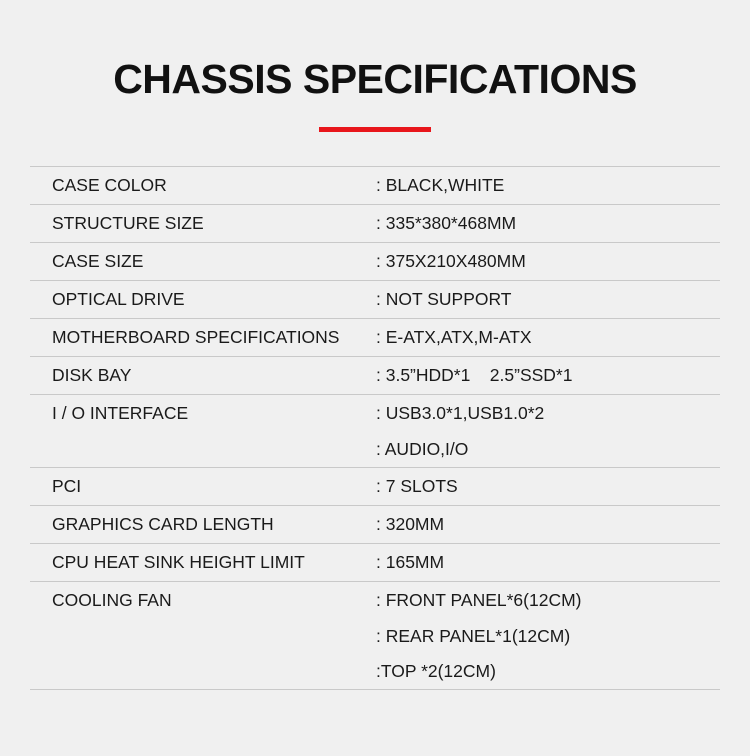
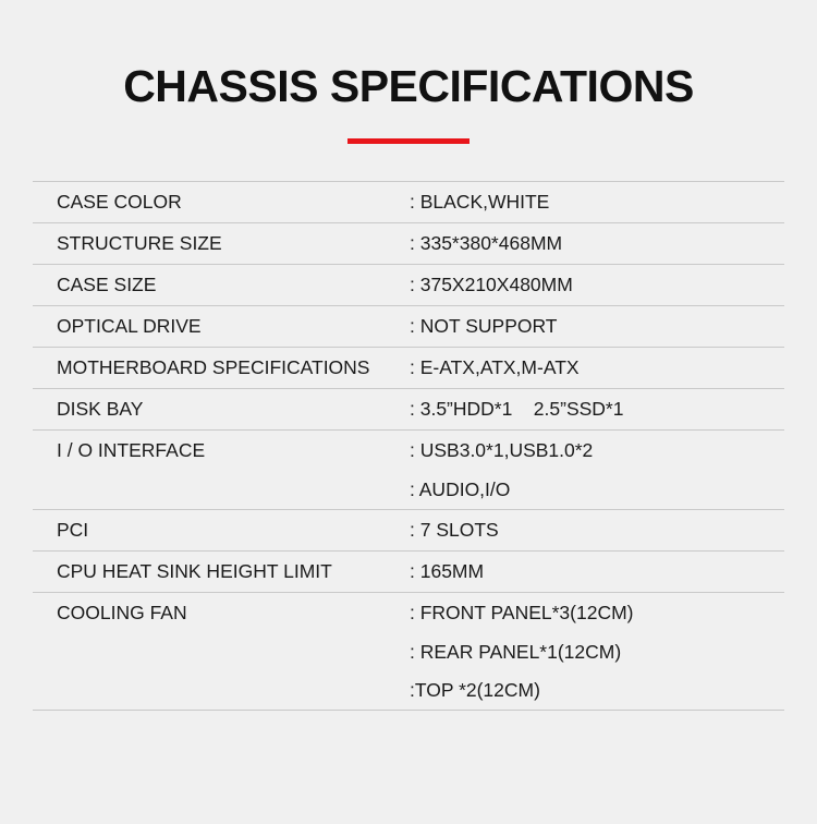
  CHASSIS SPECIFICATIONS
  CASE COLOR	: BLACK,WHITE
  STRUCTURE SIZE	: 335*380*468MM
  CASE SIZE	: 375X210X480MM
  OPTICAL DRIVE	: NOT SUPPORT
  MOTHERBOARD SPECIFICATIONS	: E-ATX,ATX,M-ATX
  DISK BAY	: 3.5”HDD*1 2.5”SSD*1
  I / O INTERFACE	: USB3.0*1,USB1.0*2
  	: AUDIO,I/O
  PCI	: 7 SLOTS
- GRAPHICS CARD LENGTH	: 320MM
  CPU HEAT SINK HEIGHT LIMIT	: 165MM
- COOLING FAN	: FRONT PANEL*6(12CM)
+ COOLING FAN	: FRONT PANEL*3(12CM)
  	: REAR PANEL*1(12CM)
  	:TOP *2(12CM)
